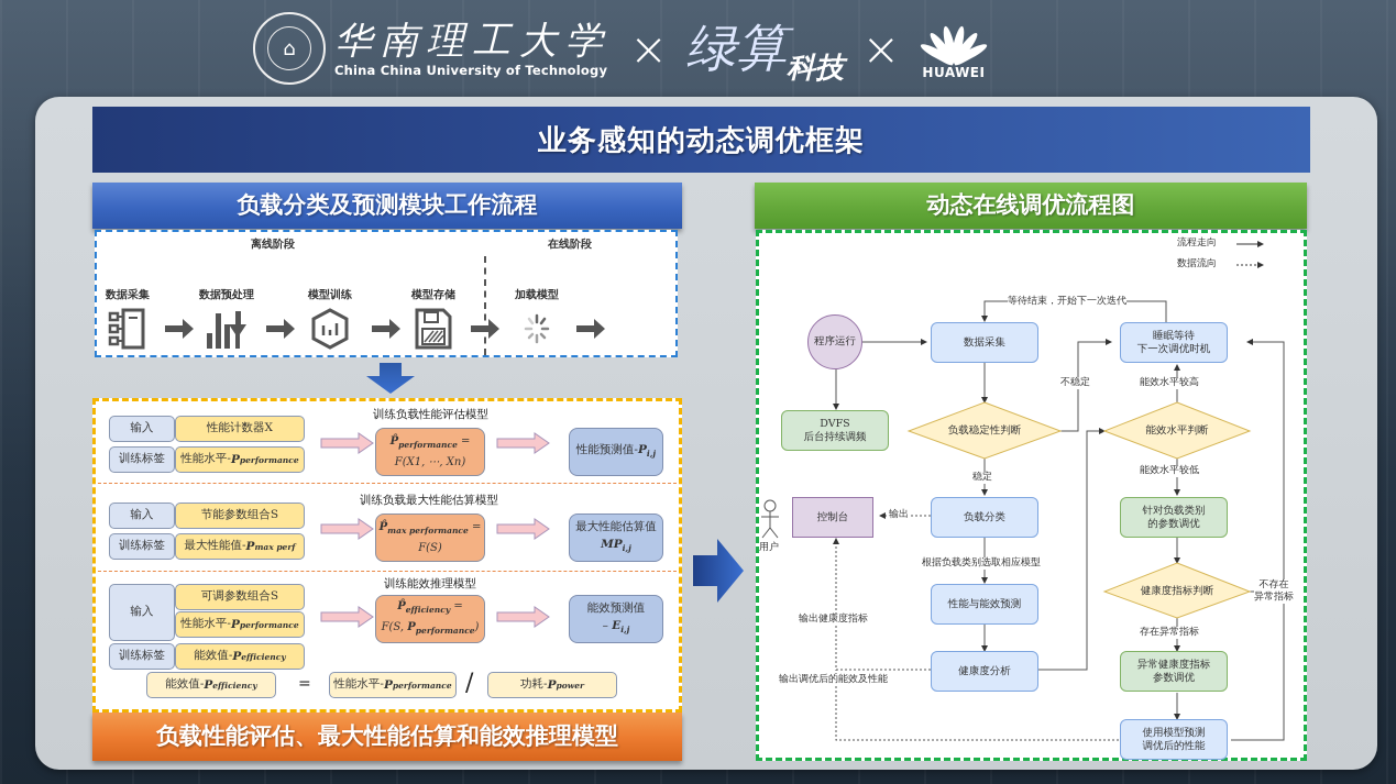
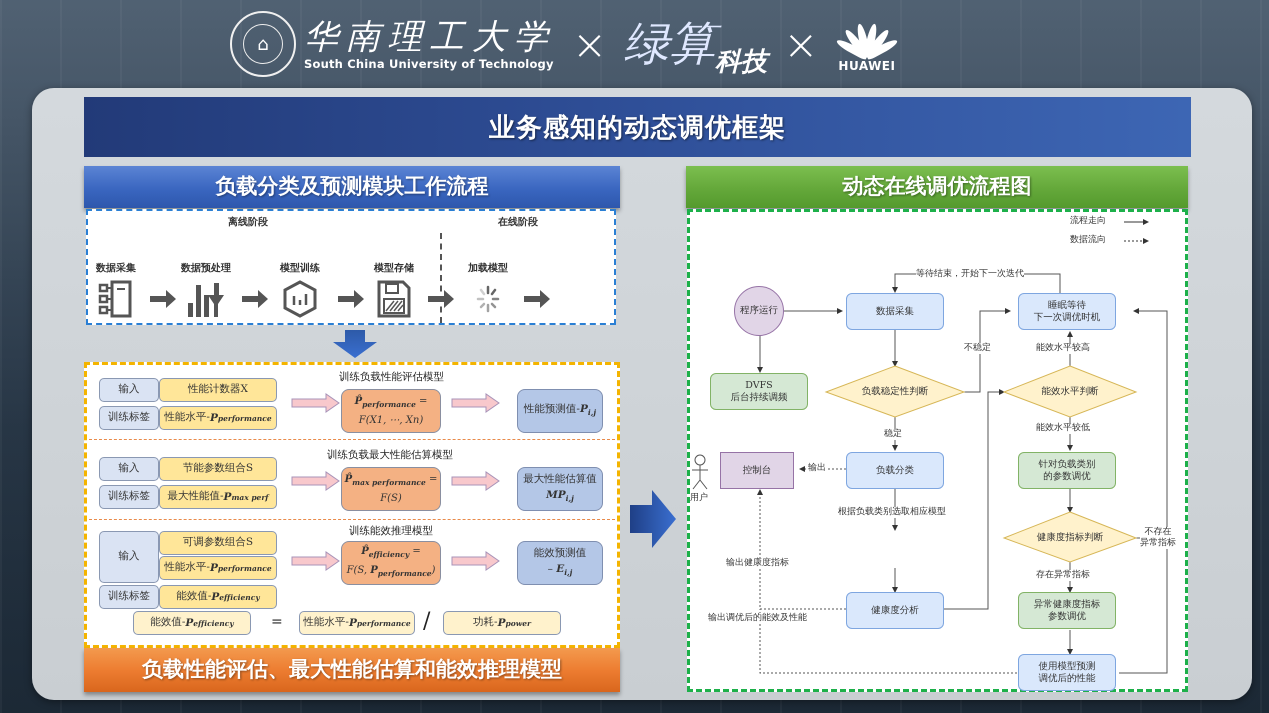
  ⌂
  华南理工大学
- China China University of Technology
+ South China University of Technology
  ×
  绿算
  科技
  ×
  HUAWEI
  业务感知的动态调优框架
  负载分类及预测模块工作流程
  离线阶段
  在线阶段
  数据采集
  数据预处理
  模型训练
  模型存储
  加载模型
  输入
  性能计数器X
  训练标签
  性能水平-
  P
  performance
  训练负载性能评估模型
  P̂performance =
  F(X1, ⋯, Xn)
  性能预测值-Pi,j
  输入
  节能参数组合S
  训练标签
  最大性能值-
  P
  max perf
  训练负载最大性能估算模型
  P̂max performance =
  F(S)
  最大性能估算值
  MPi,j
  输入
  可调参数组合S
  性能水平-
  P
  performance
  训练标签
  能效值-
  P
  efficiency
  训练能效推理模型
  P̂efficiency =
  F(S, Pperformance)
  能效预测值
  – Ei,j
  能效值-
  P
  efficiency
  =
  性能水平-
  P
  performance
  /
  功耗-
  P
  power
  负载性能评估、最大性能估算和能效推理模型
  动态在线调优流程图
  流程走向
  数据流向
  程序运行
  DVFS
  后台持续调频
  数据采集
  睡眠等待
  下一次调优时机
  负载稳定性判断
  能效水平判断
  控制台
  用户
  负载分类
  针对负载类别
  的参数调优
- 性能与能效预测
  健康度指标判断
  健康度分析
  异常健康度指标
  参数调优
  使用模型预测
  调优后的性能
  等待结束，开始下一次迭代
  不稳定
  稳定
  能效水平较高
  能效水平较低
  输出
  根据负载类别选取相应模型
  输出健康度指标
  输出调优后的能效及性能
  存在异常指标
  不存在
  异常指标
